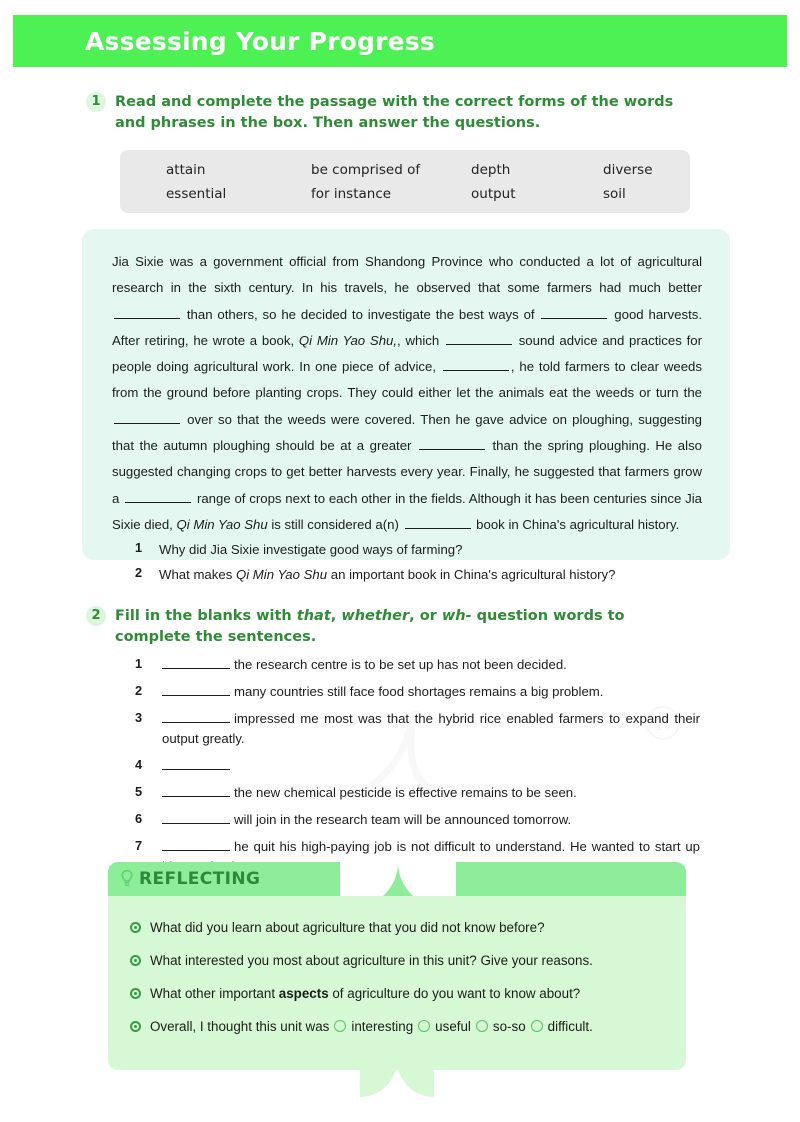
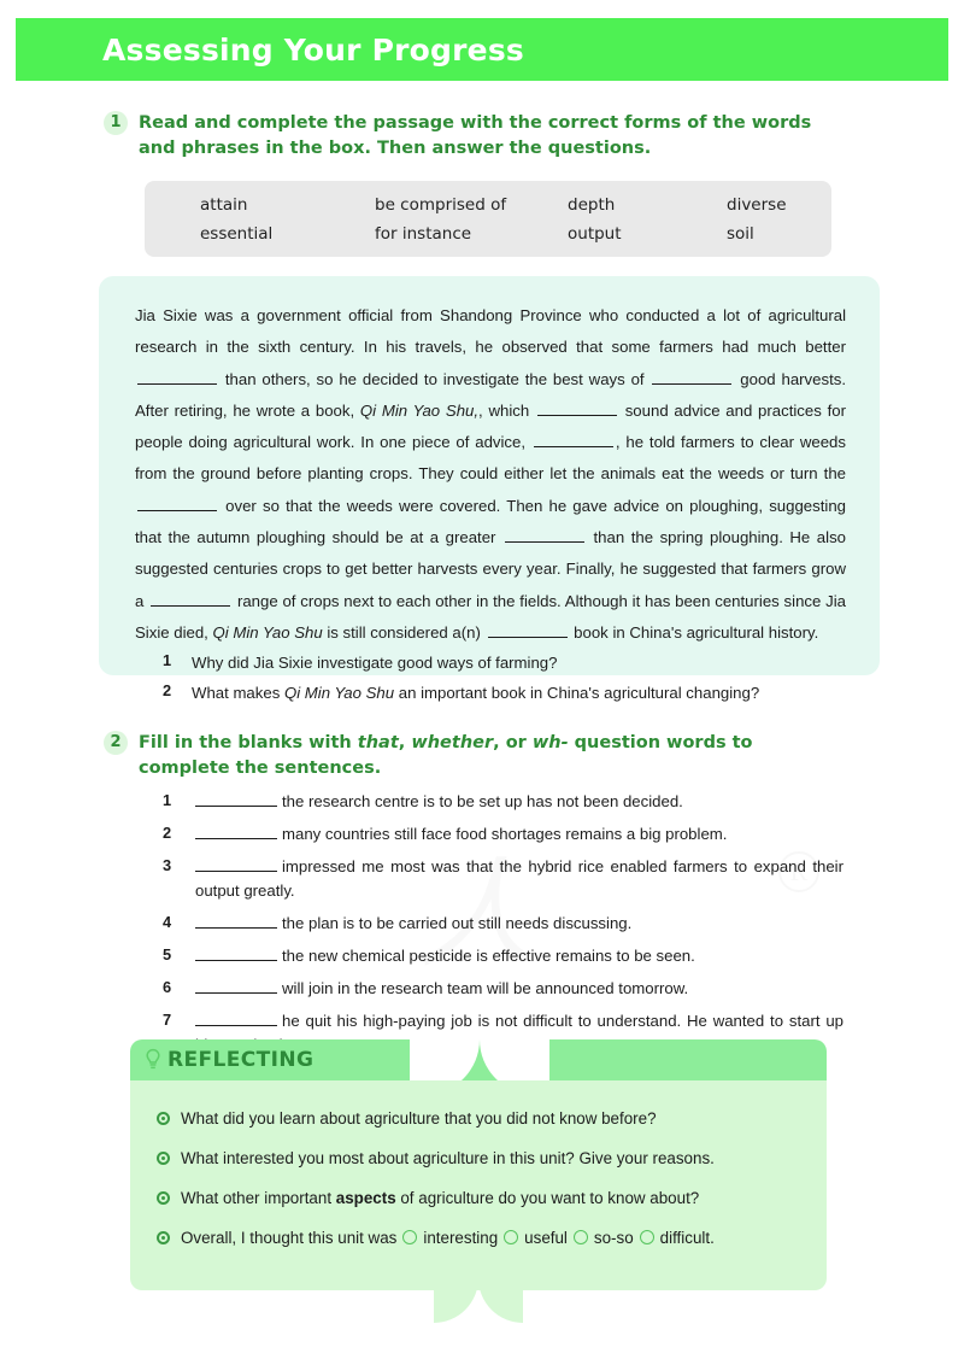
  人
  R
  Assessing Your Progress
  1
  Read and complete the passage with the correct forms of the words and phrases in the box. Then answer the questions.
  attain
  be comprised of
  depth
  diverse
  essential
  for instance
  output
  soil
- Jia Sixie was a government official from Shandong Province who conducted a lot of agricultural research in the sixth century. In his travels, he observed that some farmers had much better than others, so he decided to investigate the best ways of good harvests. After retiring, he wrote a book, Qi Min Yao Shu,, which sound advice and practices for people doing agricultural work. In one piece of advice, , he told farmers to clear weeds from the ground before planting crops. They could either let the animals eat the weeds or turn the over so that the weeds were covered. Then he gave advice on ploughing, suggesting that the autumn ploughing should be at a greater than the spring ploughing. He also suggested changing crops to get better harvests every year. Finally, he suggested that farmers grow a range of crops next to each other in the fields. Although it has been centuries since Jia Sixie died, Qi Min Yao Shu is still considered a(n) book in China's agricultural history.
+ Jia Sixie was a government official from Shandong Province who conducted a lot of agricultural research in the sixth century. In his travels, he observed that some farmers had much better than others, so he decided to investigate the best ways of good harvests. After retiring, he wrote a book, Qi Min Yao Shu,, which sound advice and practices for people doing agricultural work. In one piece of advice, , he told farmers to clear weeds from the ground before planting crops. They could either let the animals eat the weeds or turn the over so that the weeds were covered. Then he gave advice on ploughing, suggesting that the autumn ploughing should be at a greater than the spring ploughing. He also suggested centuries crops to get better harvests every year. Finally, he suggested that farmers grow a range of crops next to each other in the fields. Although it has been centuries since Jia Sixie died, Qi Min Yao Shu is still considered a(n) book in China's agricultural history.
  1
  Why did Jia Sixie investigate good ways of farming?
  2
- What makes Qi Min Yao Shu an important book in China's agricultural history?
+ What makes Qi Min Yao Shu an important book in China's agricultural changing?
  2
  Fill in the blanks with that, whether, or wh- question words to complete the sentences.
  1
  the research centre is to be set up has not been decided.
  2
  many countries still face food shortages remains a big problem.
  3
  impressed me most was that the hybrid rice enabled farmers to expand their output greatly.
  4
+ the plan is to be carried out still needs discussing.
  5
  the new chemical pesticide is effective remains to be seen.
  6
  will join in the research team will be announced tomorrow.
  7
  he quit his high-paying job is not difficult to understand. He wanted to start up
  REFLECTING
  What did you learn about agriculture that you did not know before?
  What interested you most about agriculture in this unit? Give your reasons.
  What other important aspects of agriculture do you want to know about?
  Overall, I thought this unit was interesting useful so-so difficult.
